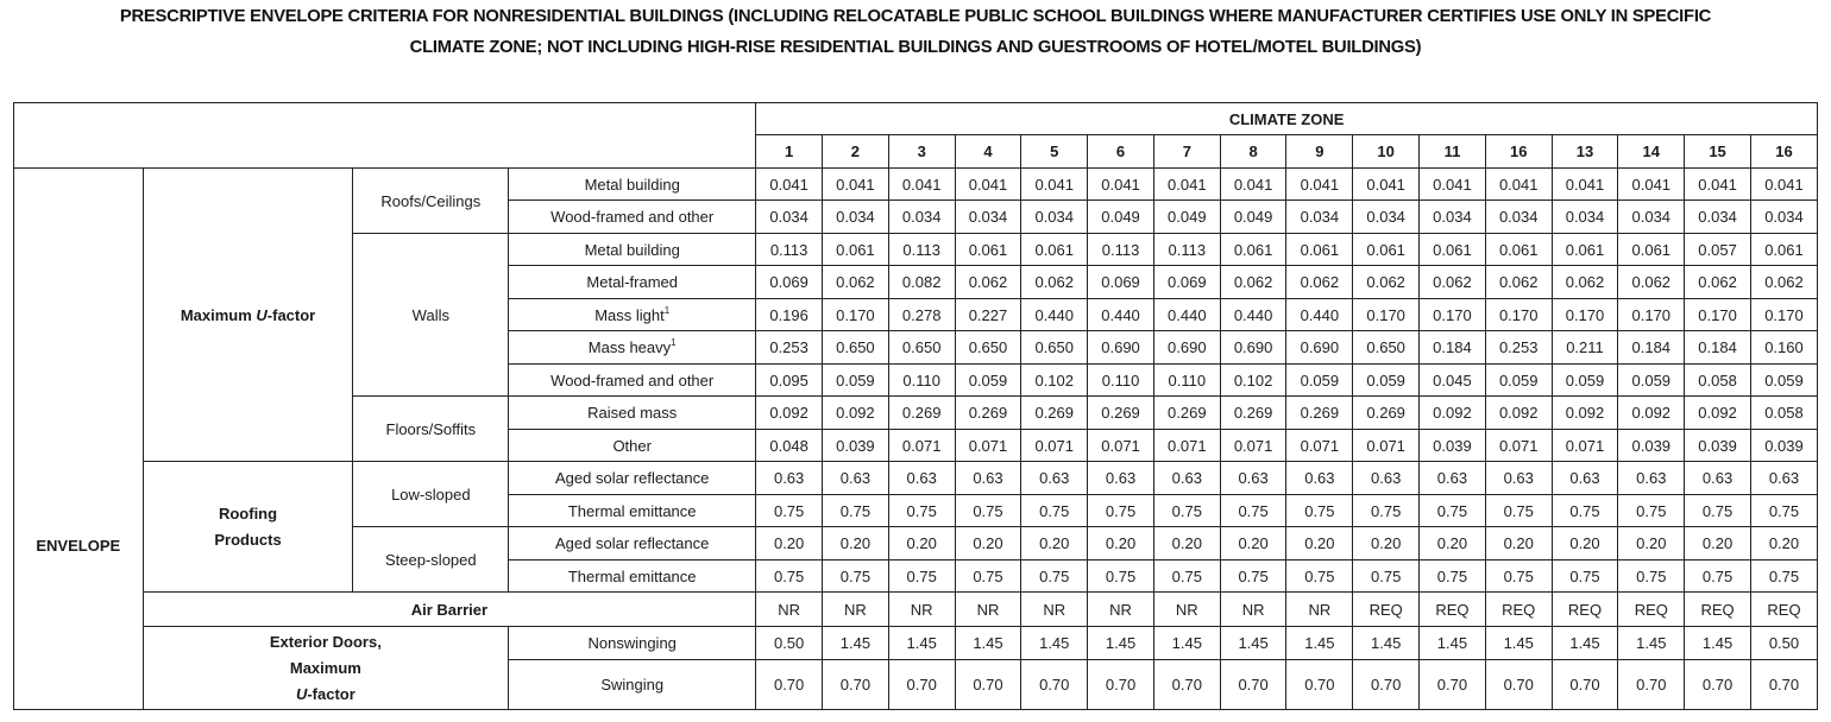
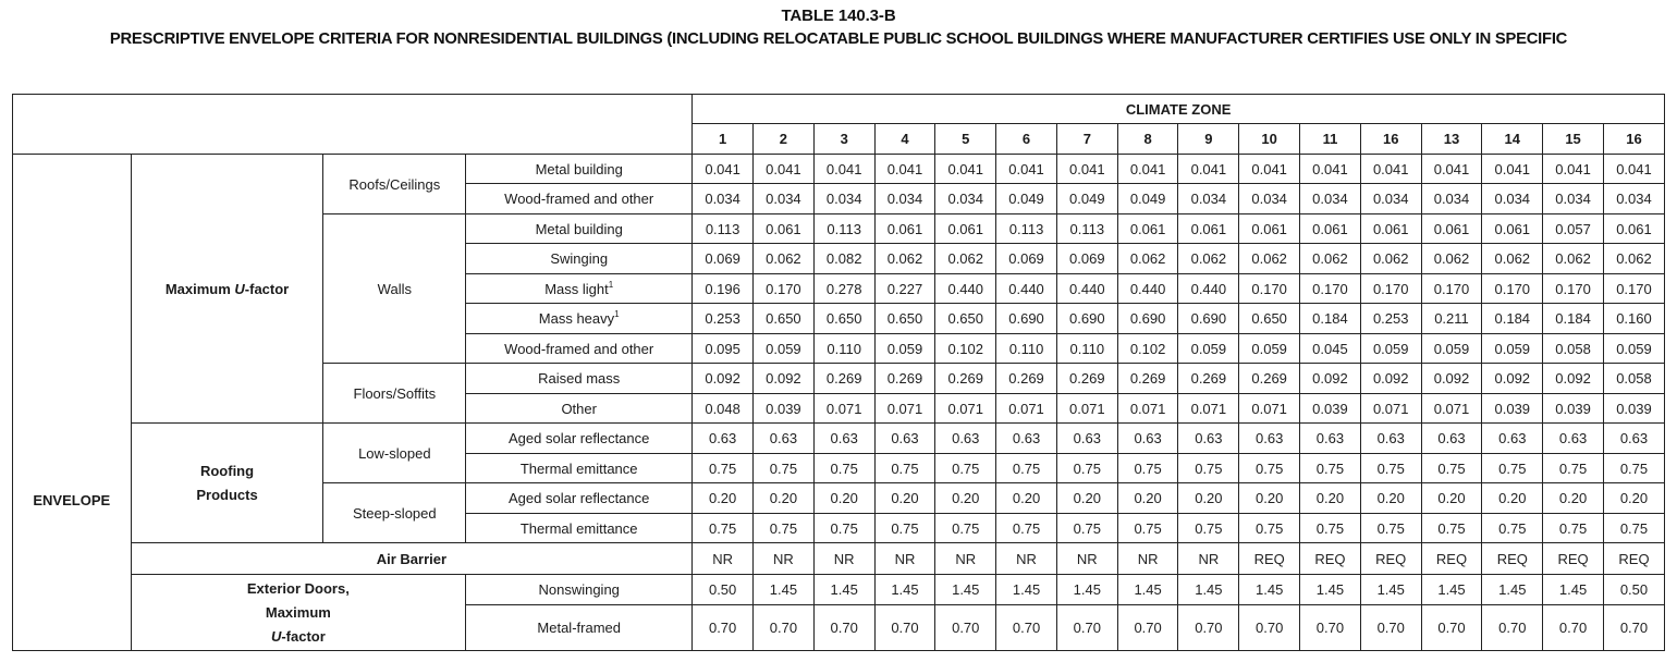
+ TABLE 140.3-B
  PRESCRIPTIVE ENVELOPE CRITERIA FOR NONRESIDENTIAL BUILDINGS (INCLUDING RELOCATABLE PUBLIC SCHOOL BUILDINGS WHERE MANUFACTURER CERTIFIES USE ONLY IN SPECIFIC
- CLIMATE ZONE; NOT INCLUDING HIGH-RISE RESIDENTIAL BUILDINGS AND GUESTROOMS OF HOTEL/MOTEL BUILDINGS)
  	CLIMATE ZONE
  1	2	3	4	5	6	7	8	9	10	11	16	13	14	15	16
  ENVELOPE	Maximum U-factor	Roofs/Ceilings	Metal building	0.041	0.041	0.041	0.041	0.041	0.041	0.041	0.041	0.041	0.041	0.041	0.041	0.041	0.041	0.041	0.041
  Wood-framed and other	0.034	0.034	0.034	0.034	0.034	0.049	0.049	0.049	0.034	0.034	0.034	0.034	0.034	0.034	0.034	0.034
  Walls	Metal building	0.113	0.061	0.113	0.061	0.061	0.113	0.113	0.061	0.061	0.061	0.061	0.061	0.061	0.061	0.057	0.061
- Metal-framed	0.069	0.062	0.082	0.062	0.062	0.069	0.069	0.062	0.062	0.062	0.062	0.062	0.062	0.062	0.062	0.062
+ Swinging	0.069	0.062	0.082	0.062	0.062	0.069	0.069	0.062	0.062	0.062	0.062	0.062	0.062	0.062	0.062	0.062
  Mass light1	0.196	0.170	0.278	0.227	0.440	0.440	0.440	0.440	0.440	0.170	0.170	0.170	0.170	0.170	0.170	0.170
  Mass heavy1	0.253	0.650	0.650	0.650	0.650	0.690	0.690	0.690	0.690	0.650	0.184	0.253	0.211	0.184	0.184	0.160
  Wood-framed and other	0.095	0.059	0.110	0.059	0.102	0.110	0.110	0.102	0.059	0.059	0.045	0.059	0.059	0.059	0.058	0.059
  Floors/Soffits	Raised mass	0.092	0.092	0.269	0.269	0.269	0.269	0.269	0.269	0.269	0.269	0.092	0.092	0.092	0.092	0.092	0.058
  Other	0.048	0.039	0.071	0.071	0.071	0.071	0.071	0.071	0.071	0.071	0.039	0.071	0.071	0.039	0.039	0.039
  RoofingProducts	Low-sloped	Aged solar reflectance	0.63	0.63	0.63	0.63	0.63	0.63	0.63	0.63	0.63	0.63	0.63	0.63	0.63	0.63	0.63	0.63
  Thermal emittance	0.75	0.75	0.75	0.75	0.75	0.75	0.75	0.75	0.75	0.75	0.75	0.75	0.75	0.75	0.75	0.75
  Steep-sloped	Aged solar reflectance	0.20	0.20	0.20	0.20	0.20	0.20	0.20	0.20	0.20	0.20	0.20	0.20	0.20	0.20	0.20	0.20
  Thermal emittance	0.75	0.75	0.75	0.75	0.75	0.75	0.75	0.75	0.75	0.75	0.75	0.75	0.75	0.75	0.75	0.75
  Air Barrier	NR	NR	NR	NR	NR	NR	NR	NR	NR	REQ	REQ	REQ	REQ	REQ	REQ	REQ
  Exterior Doors,MaximumU-factor	Nonswinging	0.50	1.45	1.45	1.45	1.45	1.45	1.45	1.45	1.45	1.45	1.45	1.45	1.45	1.45	1.45	0.50
- Swinging	0.70	0.70	0.70	0.70	0.70	0.70	0.70	0.70	0.70	0.70	0.70	0.70	0.70	0.70	0.70	0.70
+ Metal-framed	0.70	0.70	0.70	0.70	0.70	0.70	0.70	0.70	0.70	0.70	0.70	0.70	0.70	0.70	0.70	0.70
